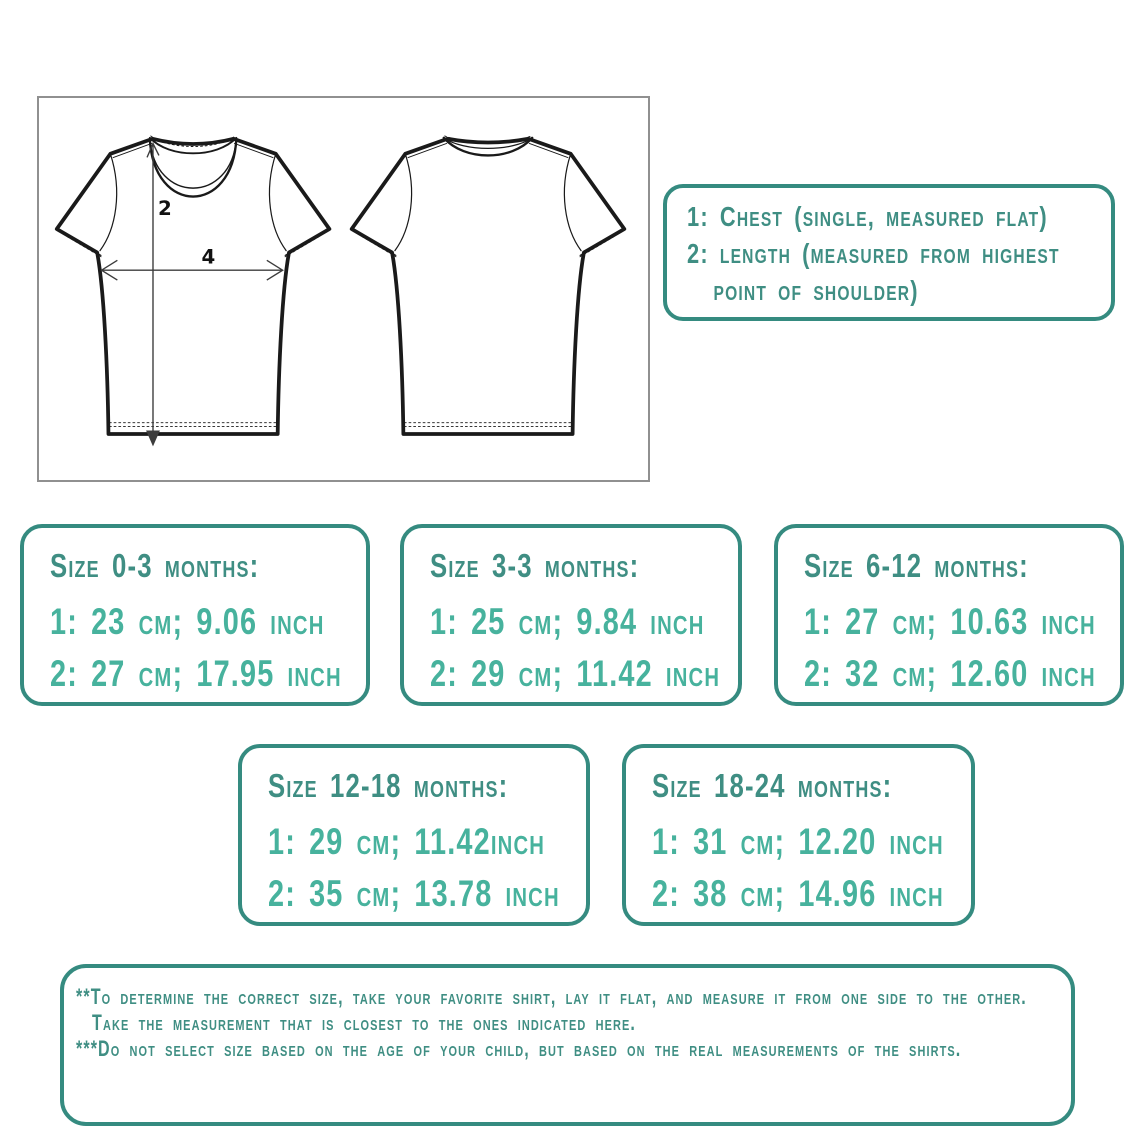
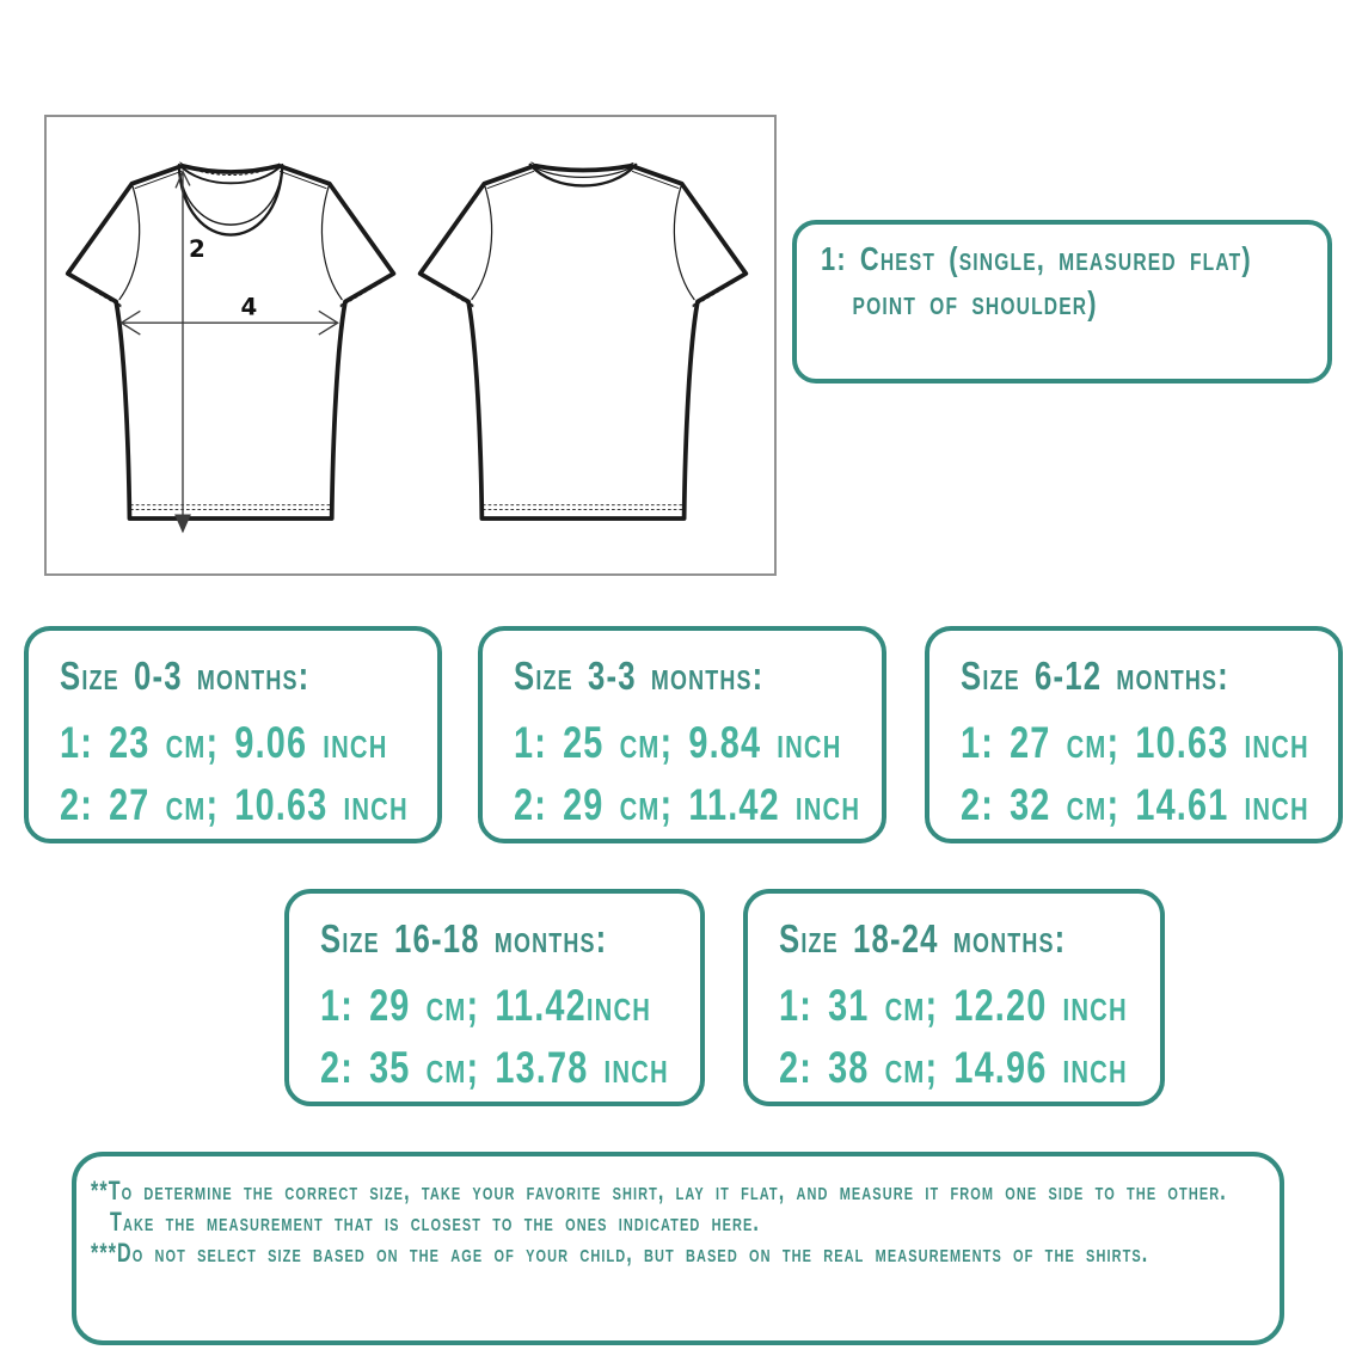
  2
  4
  1: Chest (single, measured flat)
- 2: length (measured from highest
  point of shoulder)
  Size 0-3 months:
  1: 23 cm; 9.06 inch
- 2: 27 cm; 17.95 inch
+ 2: 27 cm; 10.63 inch
  Size 3-3 months:
  1: 25 cm; 9.84 inch
  2: 29 cm; 11.42 inch
  Size 6-12 months:
  1: 27 cm; 10.63 inch
- 2: 32 cm; 12.60 inch
+ 2: 32 cm; 14.61 inch
- Size 12-18 months:
+ Size 16-18 months:
  1: 29 cm; 11.42inch
  2: 35 cm; 13.78 inch
  Size 18-24 months:
  1: 31 cm; 12.20 inch
  2: 38 cm; 14.96 inch
  **To determine the correct size, take your favorite shirt, lay it flat, and measure it from one side to the other.
  Take the measurement that is closest to the ones indicated here.
  ***Do not select size based on the age of your child, but based on the real measurements of the shirts.
